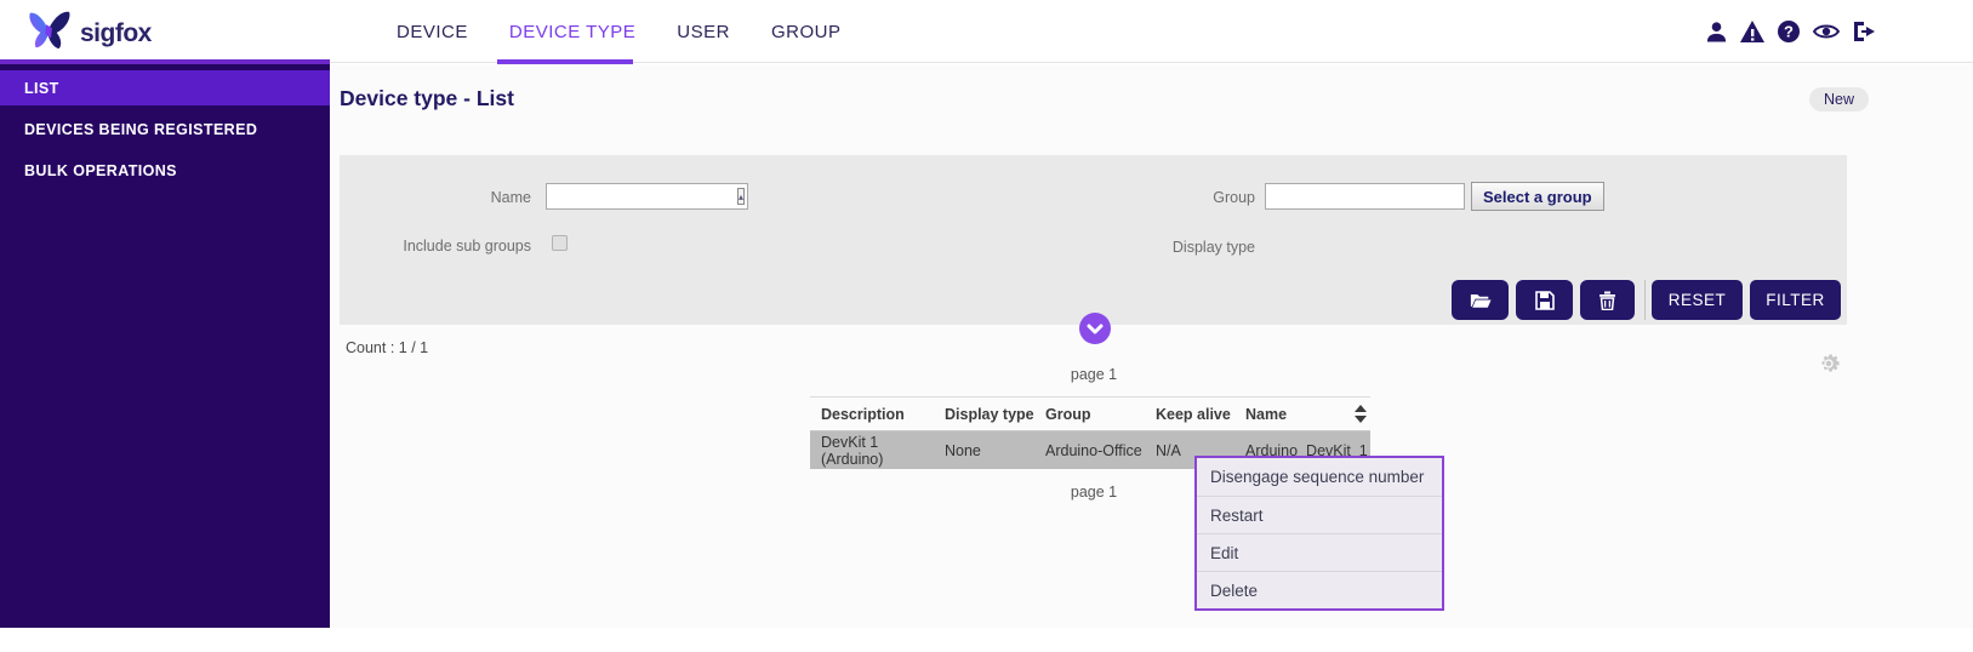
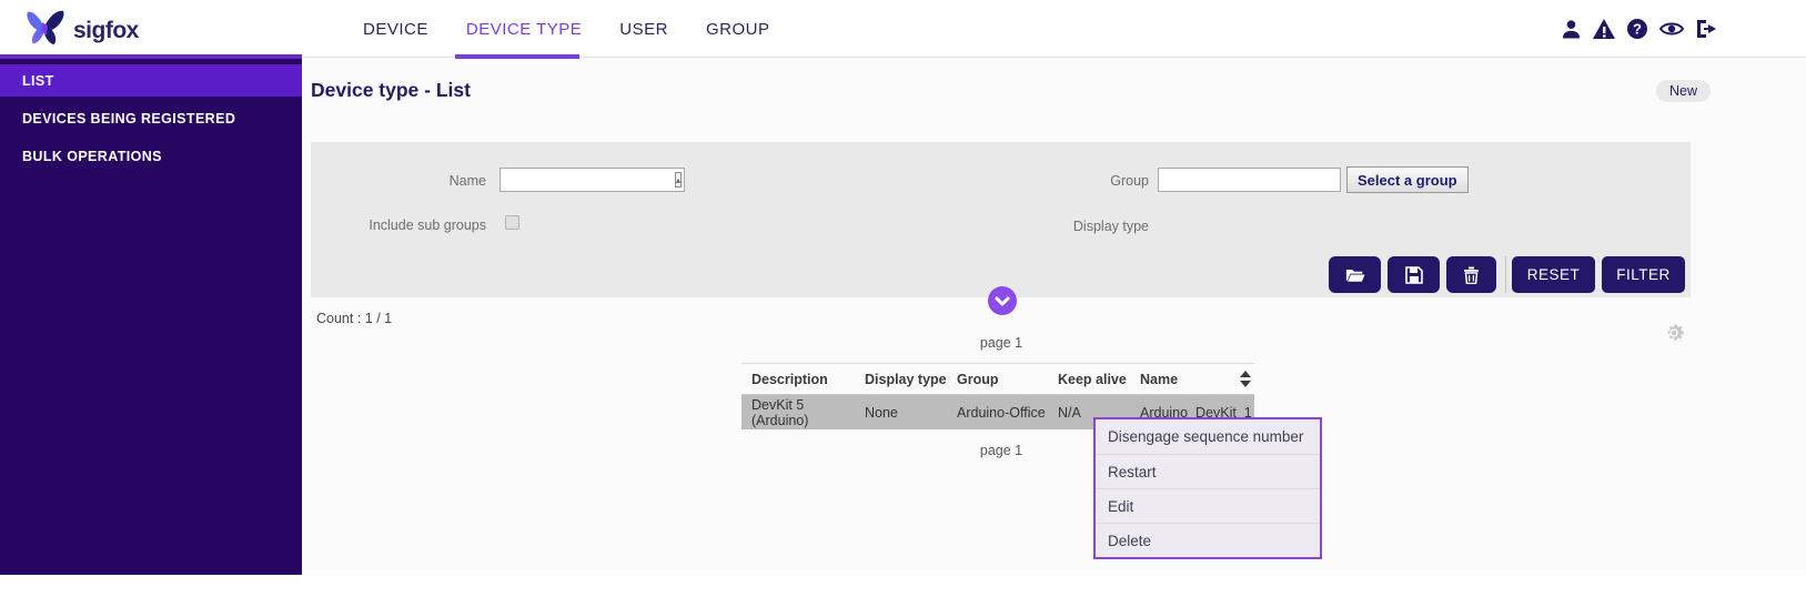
  sigfox
  DEVICE
  DEVICE TYPE
  USER
  GROUP
  ?
  LIST
  DEVICES BEING REGISTERED
  BULK OPERATIONS
  Device type - List
  New
  Name
  ▴
  Include sub groups
  Group
  Select a group
  Display type
  RESET
  FILTER
  Count : 1 / 1
  page 1
  Description
  Display type
  Group
  Keep alive
  Name
- DevKit 1 (Arduino)
+ DevKit 5 (Arduino)
  None
  Arduino-Office
  N/A
  Arduino_DevKit_1
  page 1
  Disengage sequence number
  Restart
  Edit
  Delete
